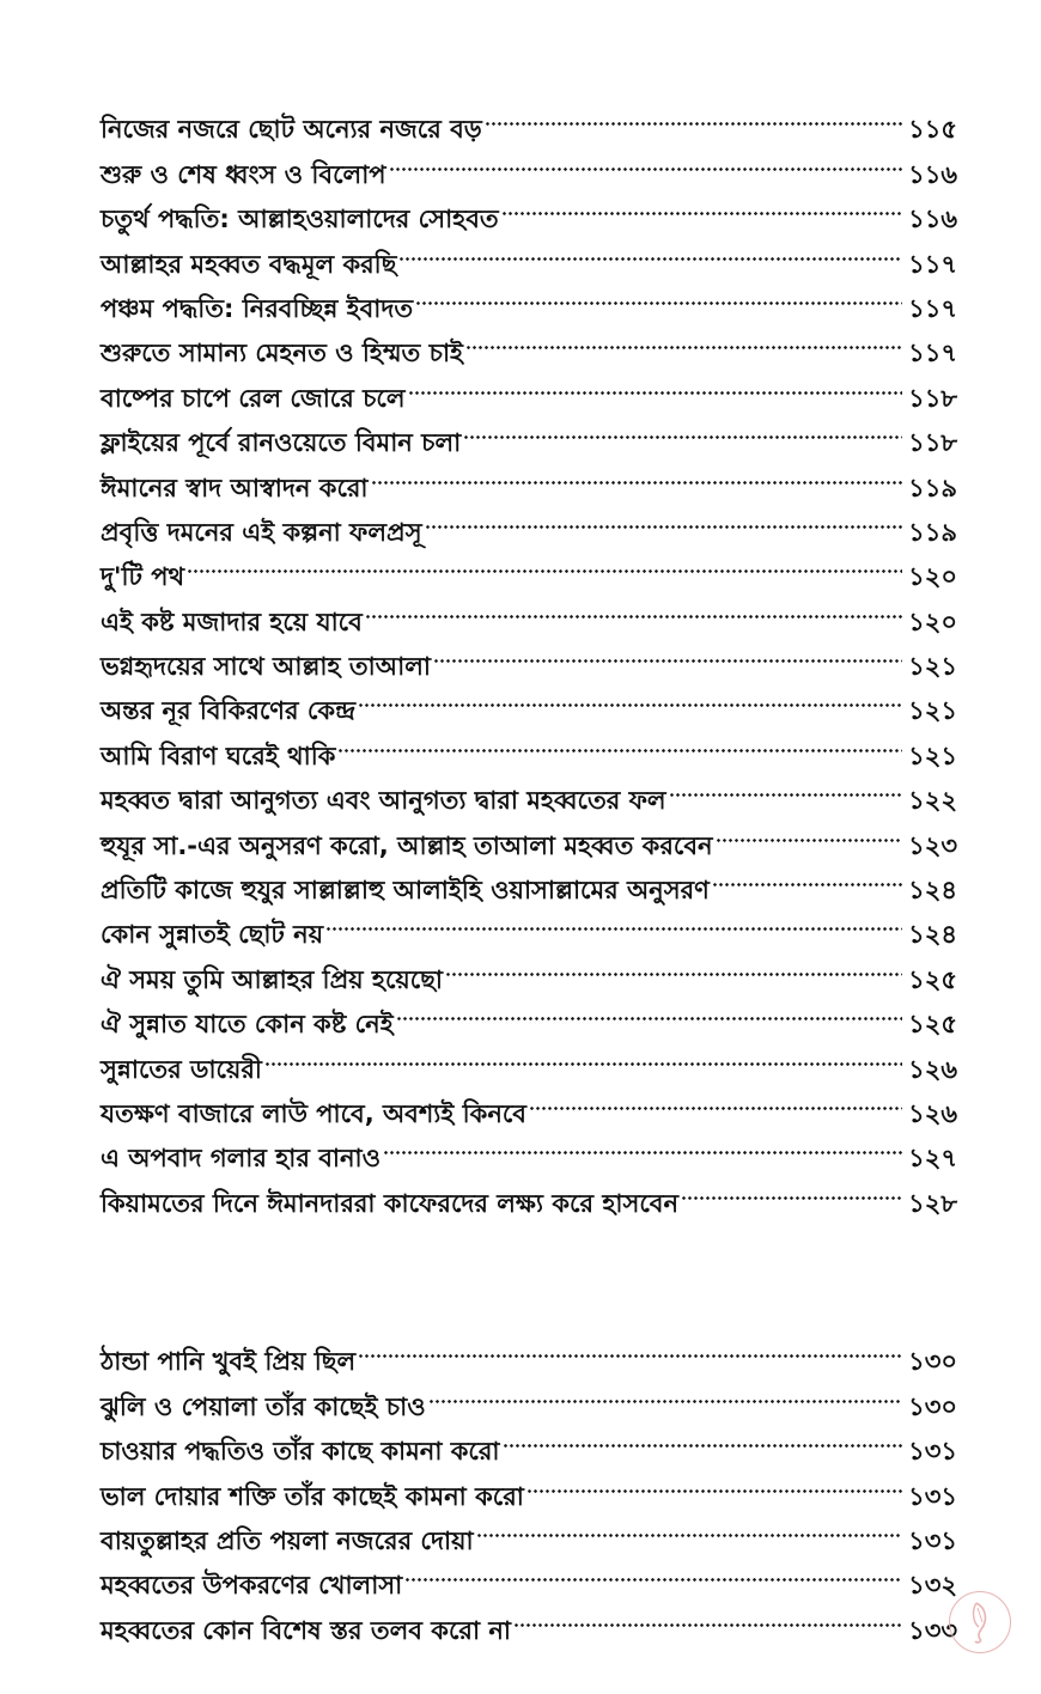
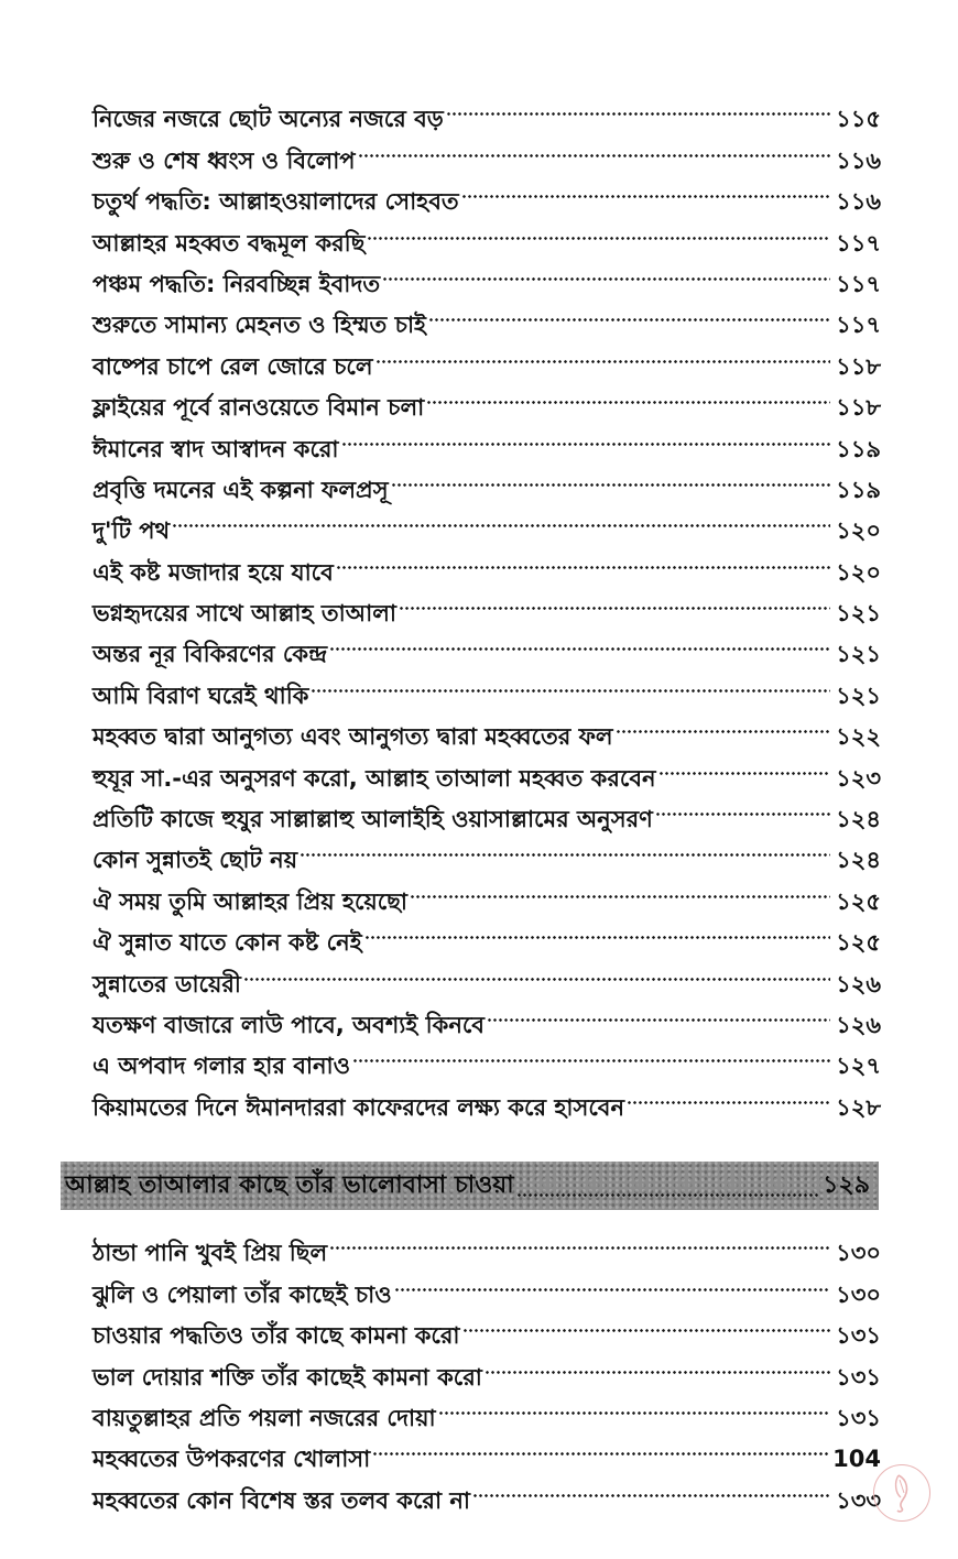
  নিজের নজরে ছোট অন্যের নজরে বড়
  ১১৫
  শুরু ও শেষ ধ্বংস ও বিলোপ
  ১১৬
  চতুর্থ পদ্ধতি: আল্লাহওয়ালাদের সোহবত
  ১১৬
  আল্লাহর মহব্বত বদ্ধমূল করছি
  ১১৭
  পঞ্চম পদ্ধতি: নিরবচ্ছিন্ন ইবাদত
  ১১৭
  শুরুতে সামান্য মেহনত ও হিম্মত চাই
  ১১৭
  বাষ্পের চাপে রেল জোরে চলে
  ১১৮
  ফ্লাইয়ের পূর্বে রানওয়েতে বিমান চলা
  ১১৮
  ঈমানের স্বাদ আস্বাদন করো
  ১১৯
  প্রবৃত্তি দমনের এই কল্পনা ফলপ্রসূ
  ১১৯
  দু'টি পথ
  ১২০
  এই কষ্ট মজাদার হয়ে যাবে
  ১২০
  ভগ্নহৃদয়ের সাথে আল্লাহ তাআলা
  ১২১
  অন্তর নূর বিকিরণের কেন্দ্র
  ১২১
  আমি বিরাণ ঘরেই থাকি
  ১২১
  মহব্বত দ্বারা আনুগত্য এবং আনুগত্য দ্বারা মহব্বতের ফল
  ১২২
  হুযূর সা.-এর অনুসরণ করো, আল্লাহ তাআলা মহব্বত করবেন
  ১২৩
  প্রতিটি কাজে হুযুর সাল্লাল্লাহু আলাইহি ওয়াসাল্লামের অনুসরণ
  ১২৪
  কোন সুন্নাতই ছোট নয়
  ১২৪
  ঐ সময় তুমি আল্লাহর প্রিয় হয়েছো
  ১২৫
  ঐ সুন্নাত যাতে কোন কষ্ট নেই
  ১২৫
  সুন্নাতের ডায়েরী
  ১২৬
  যতক্ষণ বাজারে লাউ পাবে, অবশ্যই কিনবে
  ১২৬
  এ অপবাদ গলার হার বানাও
  ১২৭
  কিয়ামতের দিনে ঈমানদাররা কাফেরদের লক্ষ্য করে হাসবেন
  ১২৮
+ আল্লাহ তাআলার কাছে তাঁর ভালোবাসা চাওয়া
+ ১২৯
  ঠান্ডা পানি খুবই প্রিয় ছিল
  ১৩০
  ঝুলি ও পেয়ালা তাঁর কাছেই চাও
  ১৩০
  চাওয়ার পদ্ধতিও তাঁর কাছে কামনা করো
  ১৩১
  ভাল দোয়ার শক্তি তাঁর কাছেই কামনা করো
  ১৩১
  বায়তুল্লাহর প্রতি পয়লা নজরের দোয়া
  ১৩১
  মহব্বতের উপকরণের খোলাসা
- ১৩২
+ 104
  মহব্বতের কোন বিশেষ স্তর তলব করো না
  ১৩৩
